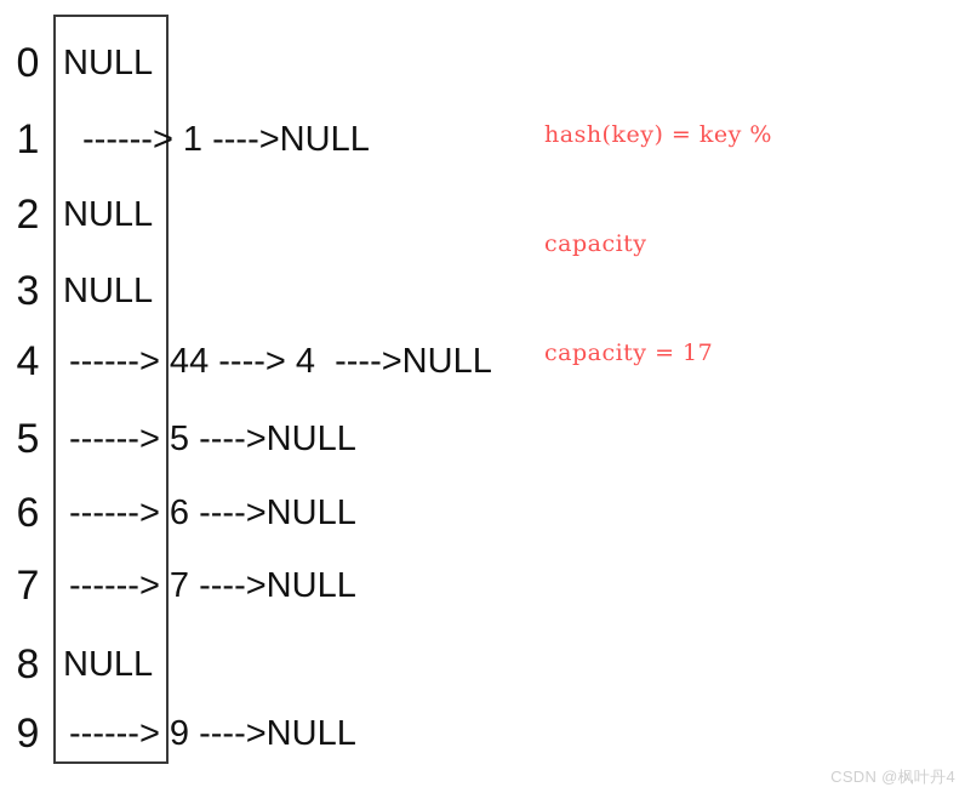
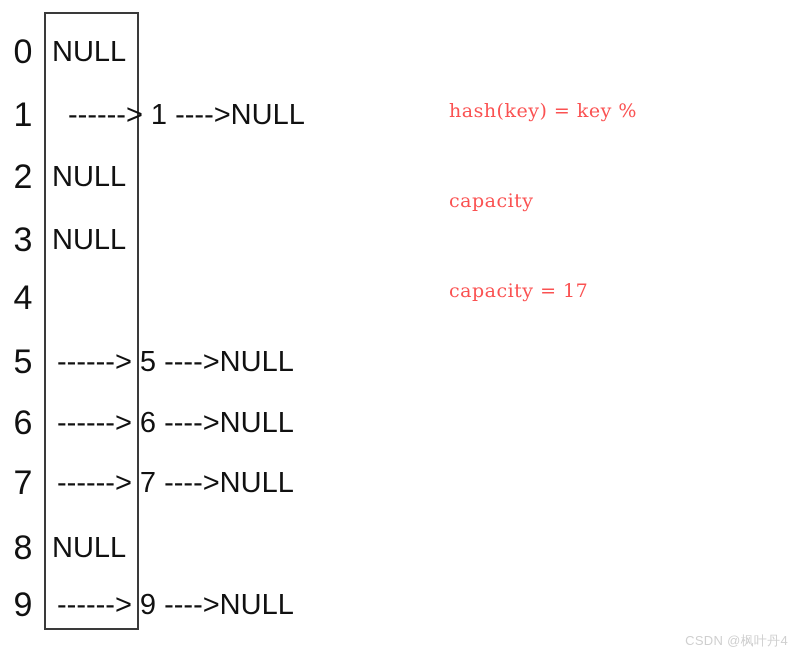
  0
  NULL
  1
  ------> 1 ---->NULL
  2
  NULL
  3
  NULL
  4
- ------> 44 ----> 4 ---->NULL
  5
  ------> 5 ---->NULL
  6
  ------> 6 ---->NULL
  7
  ------> 7 ---->NULL
  8
  NULL
  9
  ------> 9 ---->NULL
  hash(key) = key %
  capacity
  capacity = 17
  CSDN @枫叶丹4
